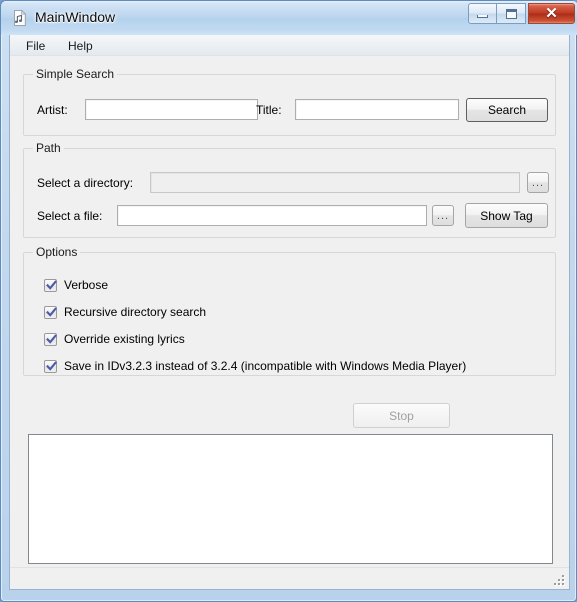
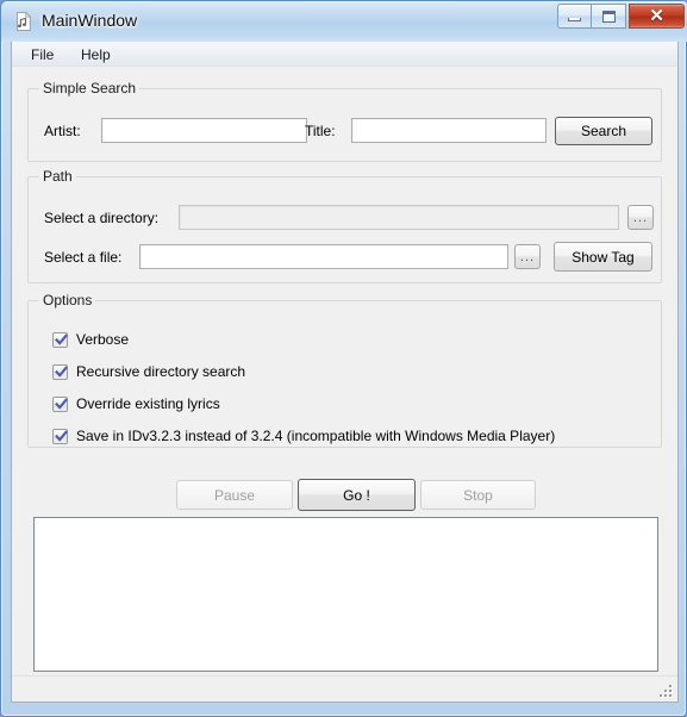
  MainWindow
  ✕
  File
  Help
  Simple Search
  Artist:
  Title:
  Search
  Path
  Select a directory:
  ...
  Select a file:
  ...
  Show Tag
  Options
  Verbose
  Recursive directory search
  Override existing lyrics
  Save in IDv3.2.3 instead of 3.2.4 (incompatible with Windows Media Player)
+ Pause
+ Go !
  Stop
